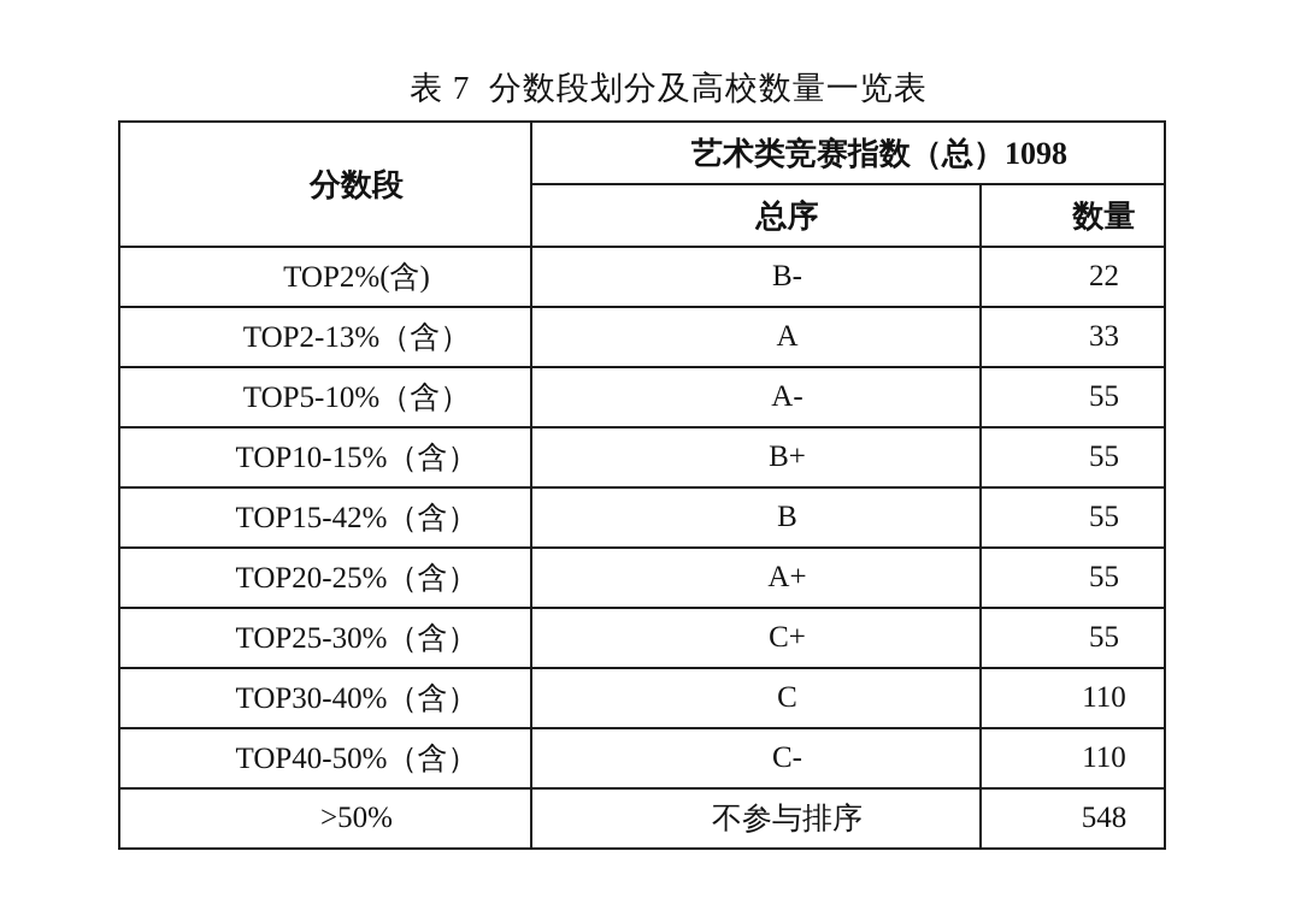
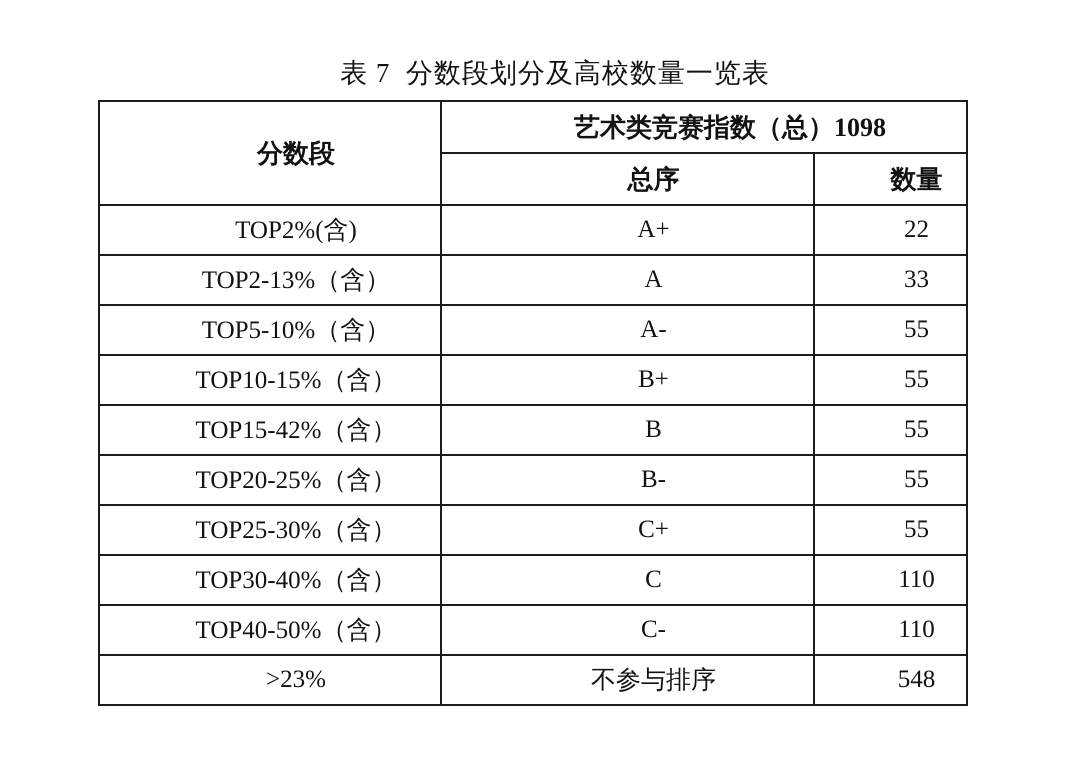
  表 7 分数段划分及高校数量一览表
  分数段	艺术类竞赛指数（总）1098
  总序	数量
- TOP2%(含)	B-	22
+ TOP2%(含)	A+	22
  TOP2-13%（含）	A	33
  TOP5-10%（含）	A-	55
  TOP10-15%（含）	B+	55
  TOP15-42%（含）	B	55
- TOP20-25%（含）	A+	55
+ TOP20-25%（含）	B-	55
  TOP25-30%（含）	C+	55
  TOP30-40%（含）	C	110
  TOP40-50%（含）	C-	110
- >50%	不参与排序	548
+ >23%	不参与排序	548
